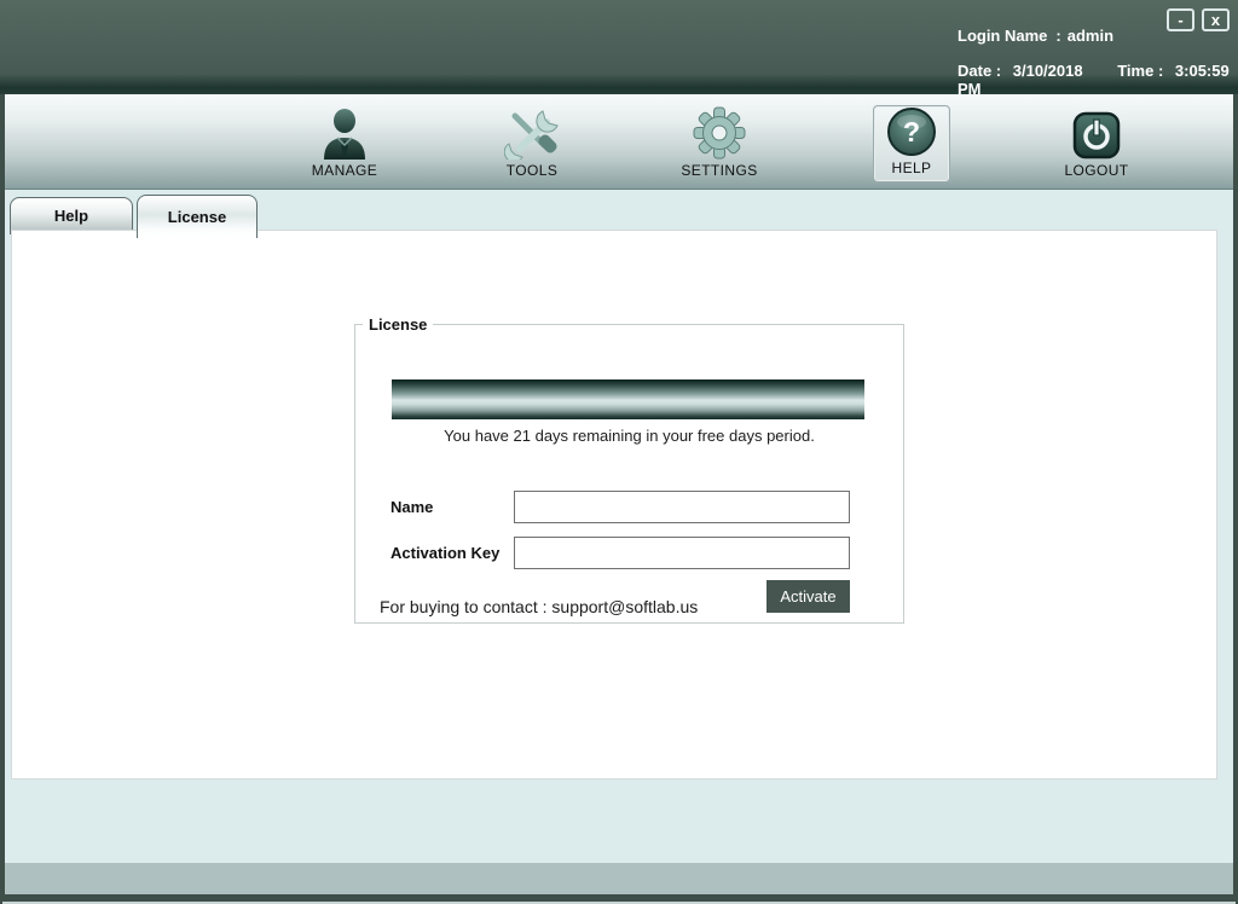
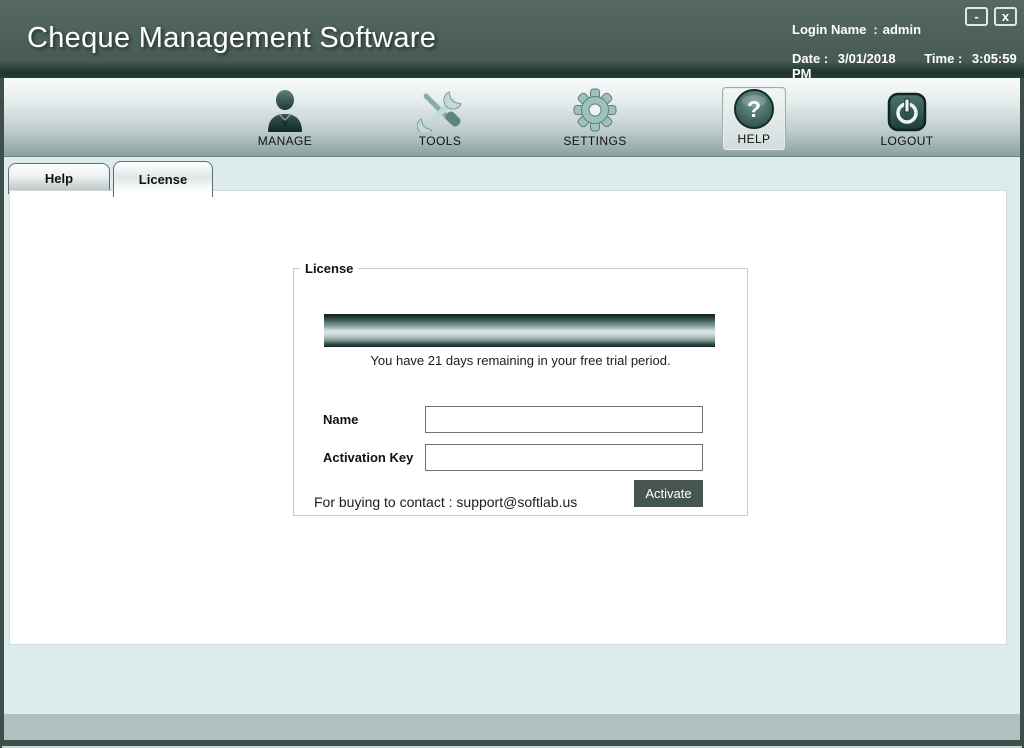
+ Cheque Management Software
  -
  x
  Login Name : admin
- Date : 3/10/2018 Time : 3:05:59 PM
+ Date : 3/01/2018 Time : 3:05:59 PM
  MANAGE
  TOOLS
  SETTINGS
  ?
  HELP
  LOGOUT
  Help
  License
  License
- You have 21 days remaining in your free days period.
+ You have 21 days remaining in your free trial period.
  Name
  Activation Key
  For buying to contact : support@softlab.us
  Activate
